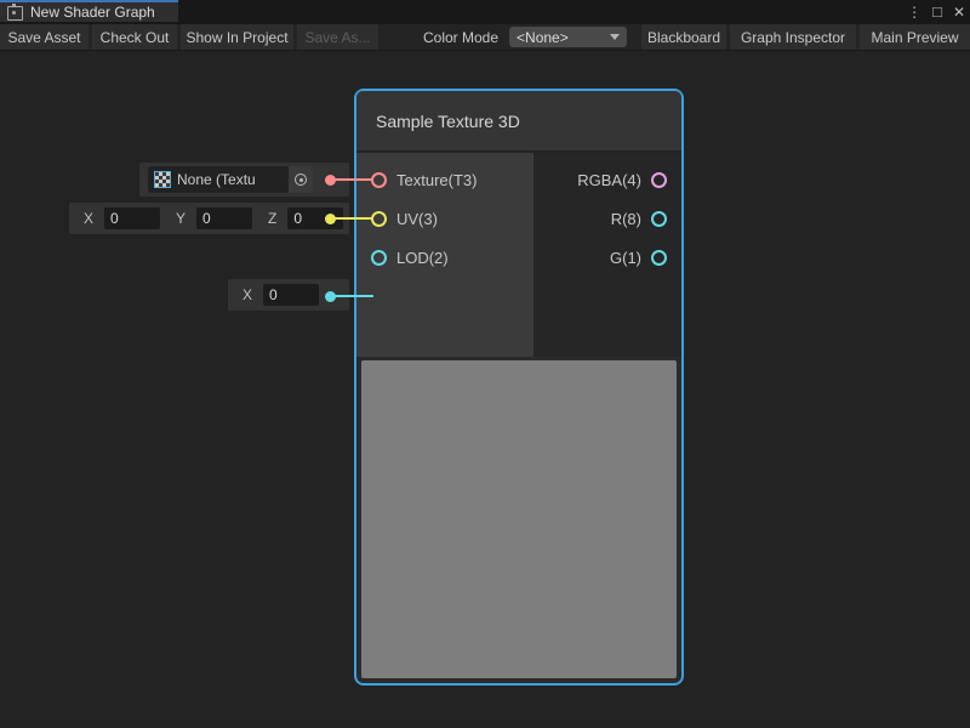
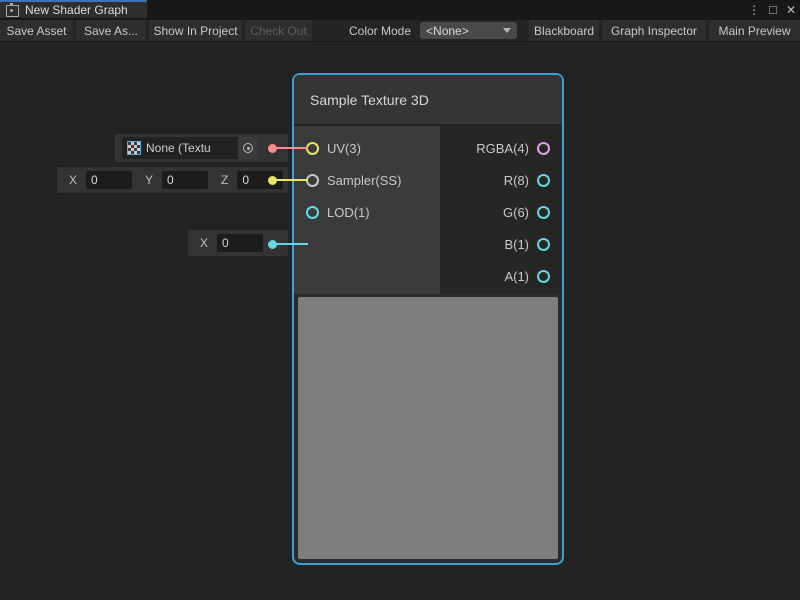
  New Shader Graph
  ⋮
  □
  ✕
  Save Asset
- Check Out
+ Save As...
  Show In Project
- Save As...
+ Check Out
  Color Mode
  <None>
  Blackboard
  Graph Inspector
  Main Preview
  None (Textu
  X
  0
  Y
  0
  Z
  0
  X
  0
  Sample Texture 3D
- Texture(T3)
  UV(3)
+ Sampler(SS)
- LOD(2)
+ LOD(1)
  RGBA(4)
  R(8)
- G(1)
+ G(6)
+ B(1)
+ A(1)
